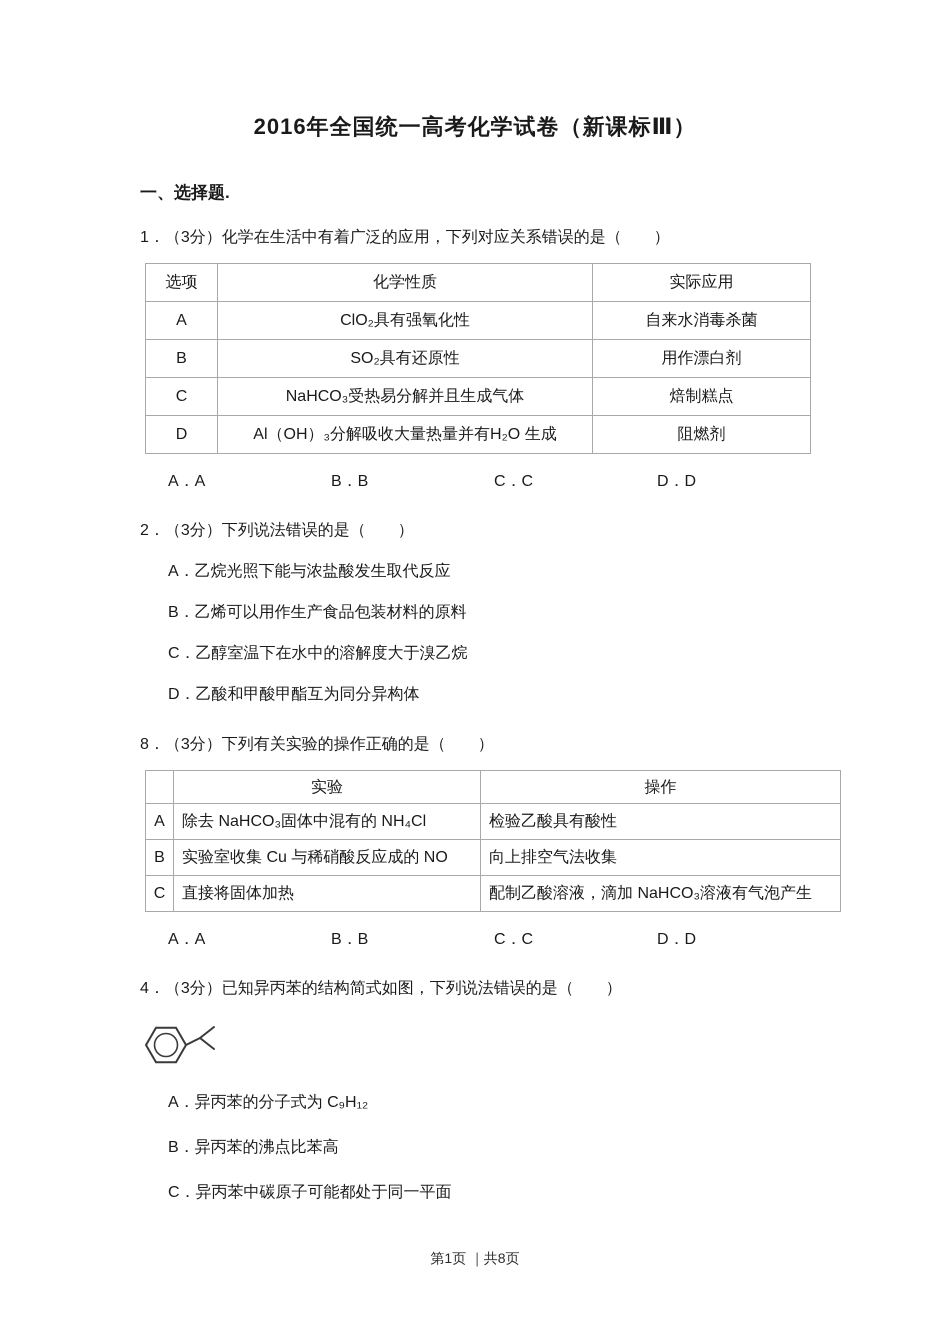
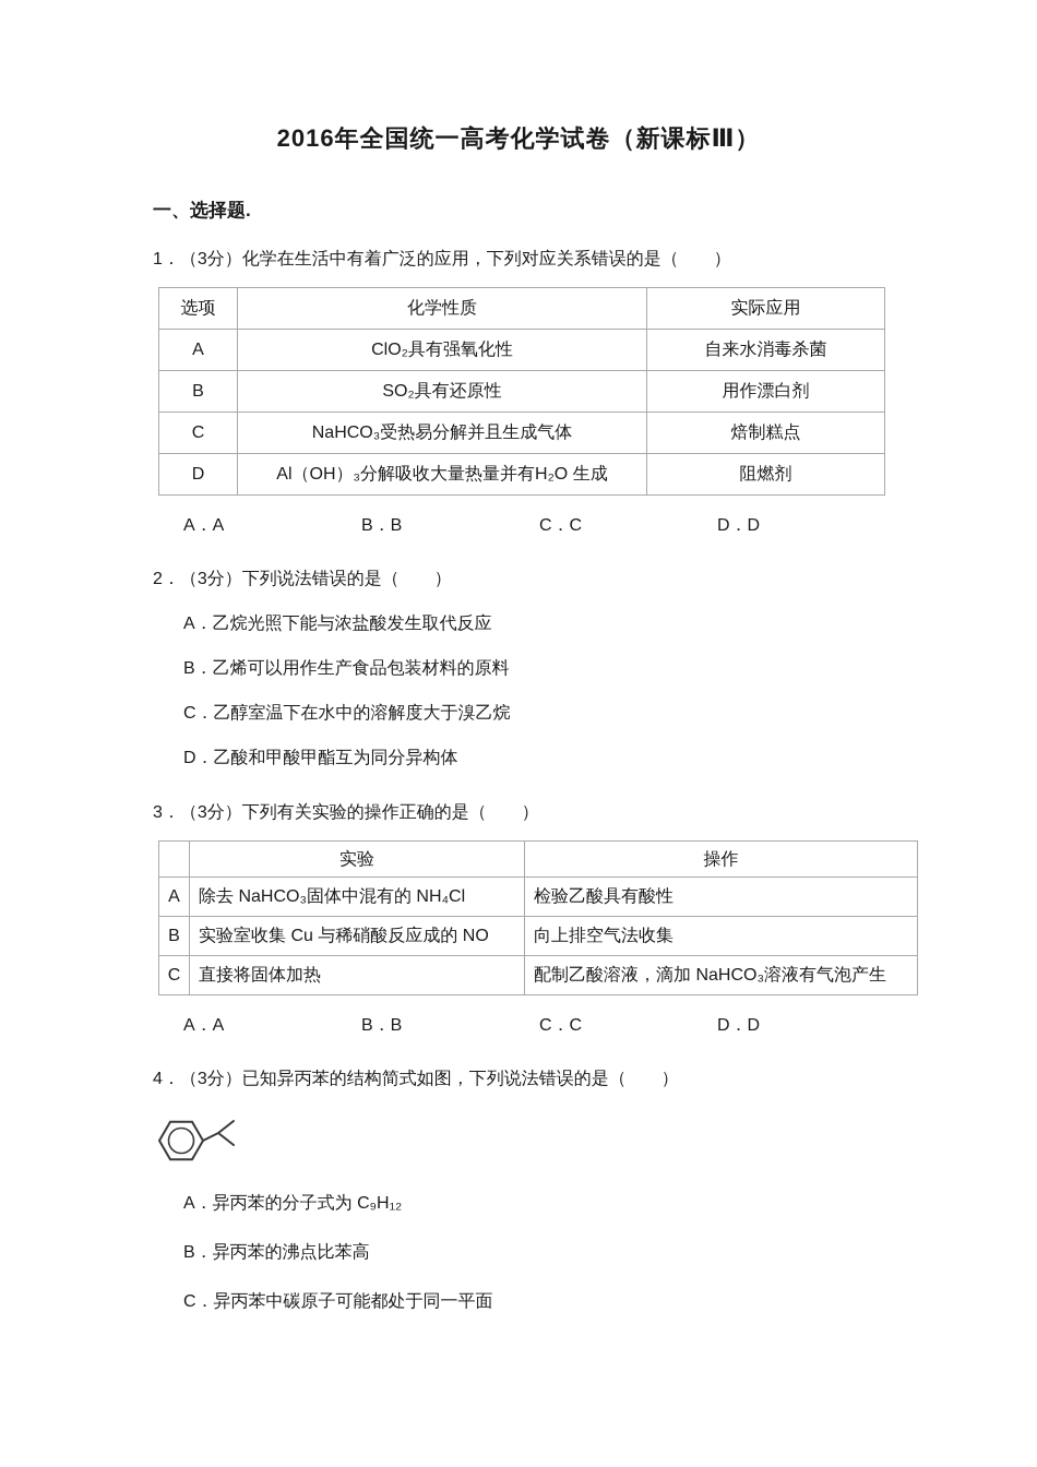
  2016年全国统一高考化学试卷（新课标Ⅲ）
  一、选择题.
  1．（3分）化学在生活中有着广泛的应用，下列对应关系错误的是（ ）
  选项	化学性质	实际应用
  A	ClO₂具有强氧化性	自来水消毒杀菌
  B	SO₂具有还原性	用作漂白剂
  C	NaHCO₃受热易分解并且生成气体	焙制糕点
  D	Al（OH）₃分解吸收大量热量并有H₂O 生成	阻燃剂
  A．A B．B C．C D．D
  2．（3分）下列说法错误的是（ ）
  A．乙烷光照下能与浓盐酸发生取代反应
  B．乙烯可以用作生产食品包装材料的原料
  C．乙醇室温下在水中的溶解度大于溴乙烷
  D．乙酸和甲酸甲酯互为同分异构体
- 8．（3分）下列有关实验的操作正确的是（ ）
+ 3．（3分）下列有关实验的操作正确的是（ ）
  	实验	操作
  A	除去 NaHCO₃固体中混有的 NH₄Cl	检验乙酸具有酸性
  B	实验室收集 Cu 与稀硝酸反应成的 NO	向上排空气法收集
  C	直接将固体加热	配制乙酸溶液，滴加 NaHCO₃溶液有气泡产生
  A．A B．B C．C D．D
  4．（3分）已知异丙苯的结构简式如图，下列说法错误的是（ ）
  A．异丙苯的分子式为 C₉H₁₂
  B．异丙苯的沸点比苯高
  C．异丙苯中碳原子可能都处于同一平面
- 第1页 ｜共8页
